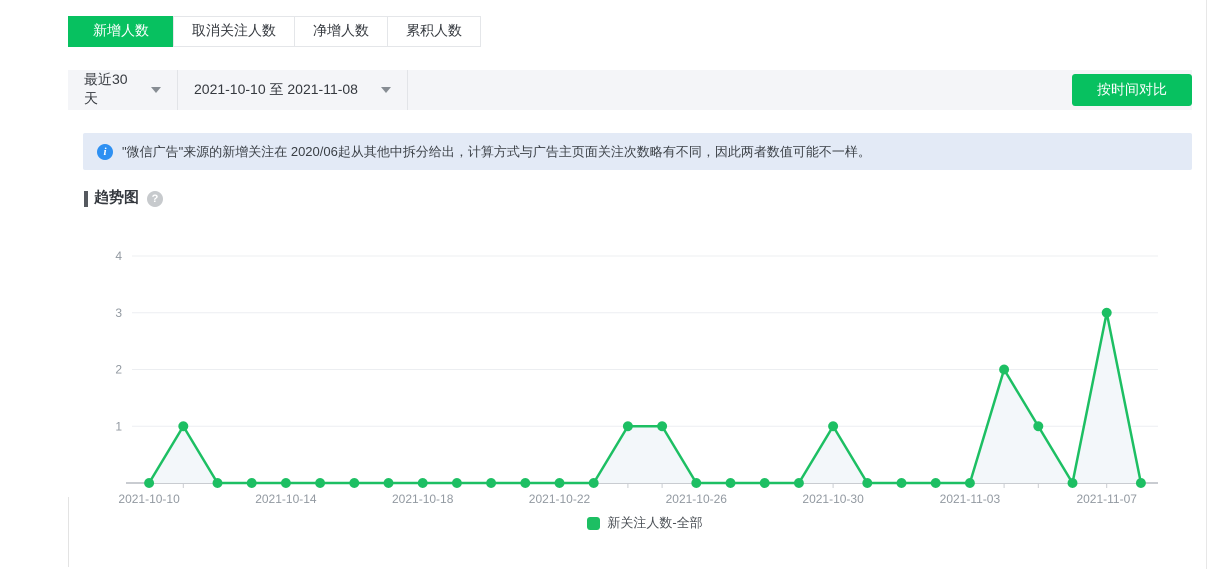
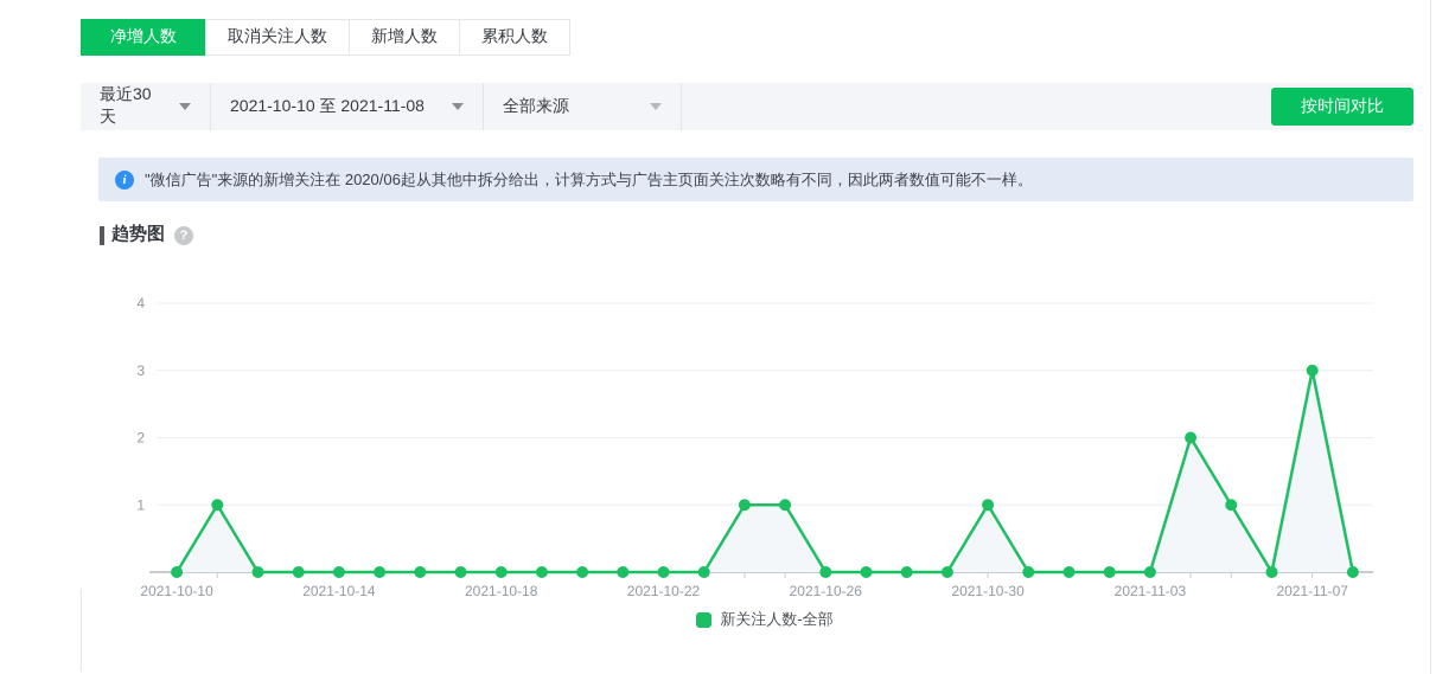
- 新增人数
+ 净增人数
  取消关注人数
- 净增人数
+ 新增人数
  累积人数
  最近30天
  2021-10-10 至 2021-11-08
+ 全部来源
  按时间对比
  i
  "微信广告"来源的新增关注在 2020/06起从其他中拆分给出，计算方式与广告主页面关注次数略有不同，因此两者数值可能不一样。
  趋势图
  ?
  1
  2
  3
  4
  2021-10-10
  2021-10-14
  2021-10-18
  2021-10-22
  2021-10-26
  2021-10-30
  2021-11-03
  2021-11-07
  新关注人数-全部
